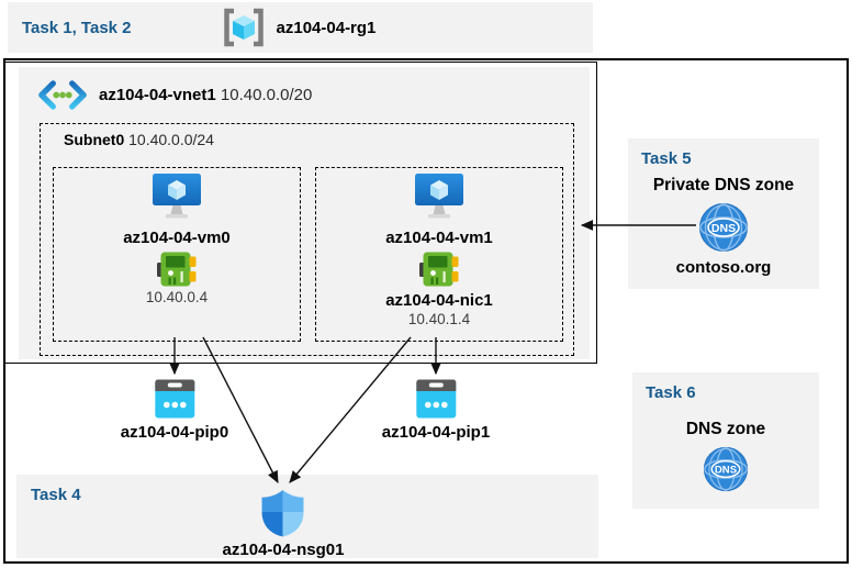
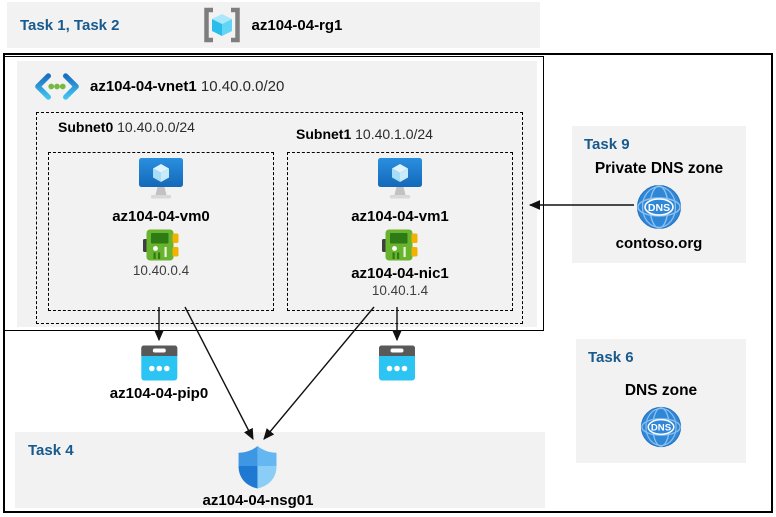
  Task 1, Task 2
  az104-04-rg1
  az104-04-vnet1 10.40.0.0/20
  Subnet0 10.40.0.0/24
+ Subnet1 10.40.1.0/24
  az104-04-vm0
  10.40.0.4
  az104-04-vm1
  az104-04-nic1
  10.40.1.4
  az104-04-pip0
- az104-04-pip1
  Task 4
  az104-04-nsg01
- Task 5
+ Task 9
  Private DNS zone
  DNS
  contoso.org
  Task 6
  DNS zone
  DNS
